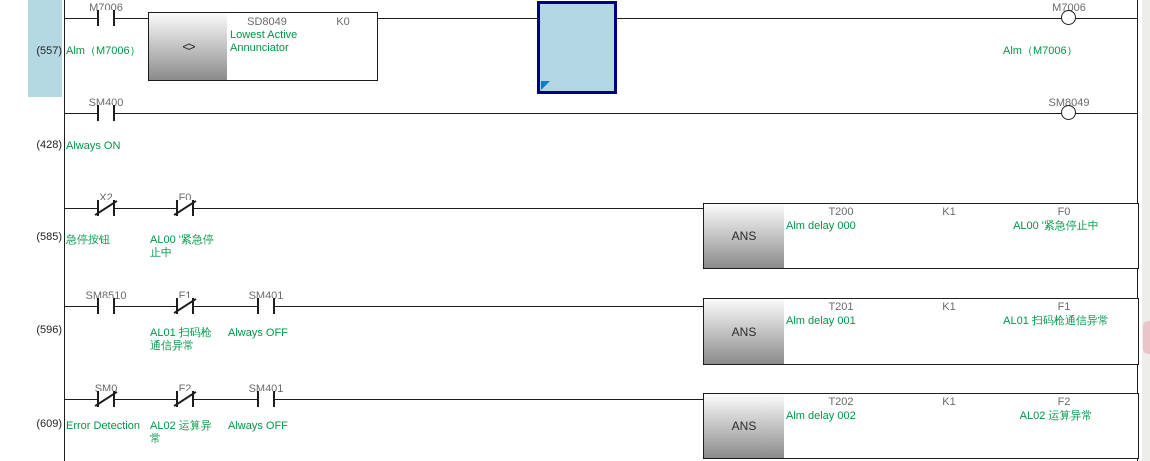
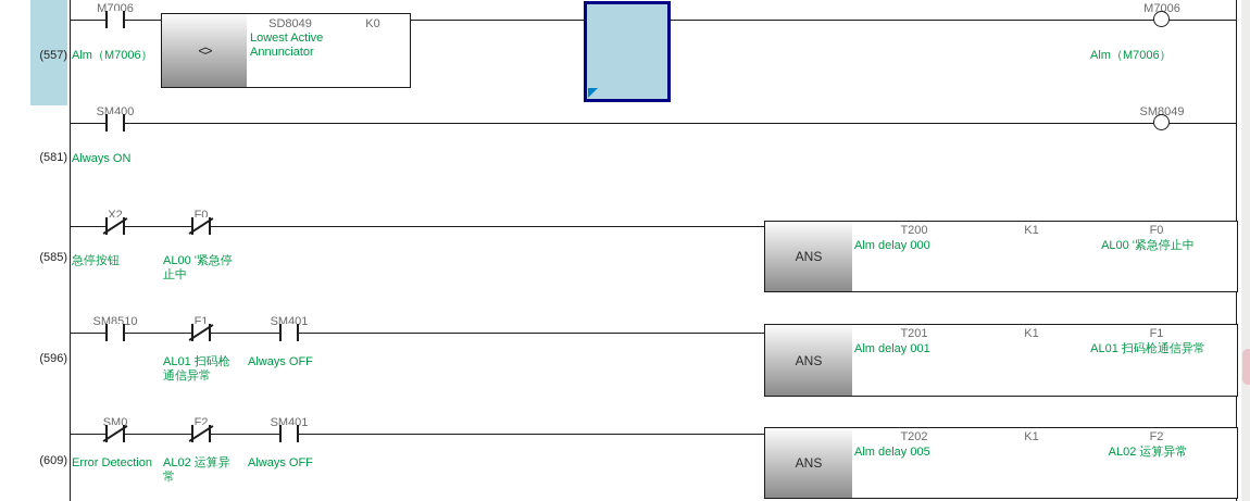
  (557)
  M7006
  Alm（M7006）
  <>
  SD8049
  K0
  Lowest Active
  Annunciator
  M7006
  Alm（M7006）
- (428)
+ (581)
  SM400
  Always ON
  SM8049
  (585)
  X2
  急停按钮
  F0
  AL00 '紧急停
  止中
  ANS
  T200
  Alm delay 000
  K1
  F0
  AL00 '紧急停止中
  (596)
  SM8510
  F1
  AL01 扫码枪
  通信异常
  SM401
  Always OFF
  ANS
  T201
  Alm delay 001
  K1
  F1
  AL01 扫码枪通信异常
  (609)
  SM0
  Error Detection
  F2
  AL02 运算异
  常
  SM401
  Always OFF
  ANS
  T202
- Alm delay 002
+ Alm delay 005
  K1
  F2
  AL02 运算异常
